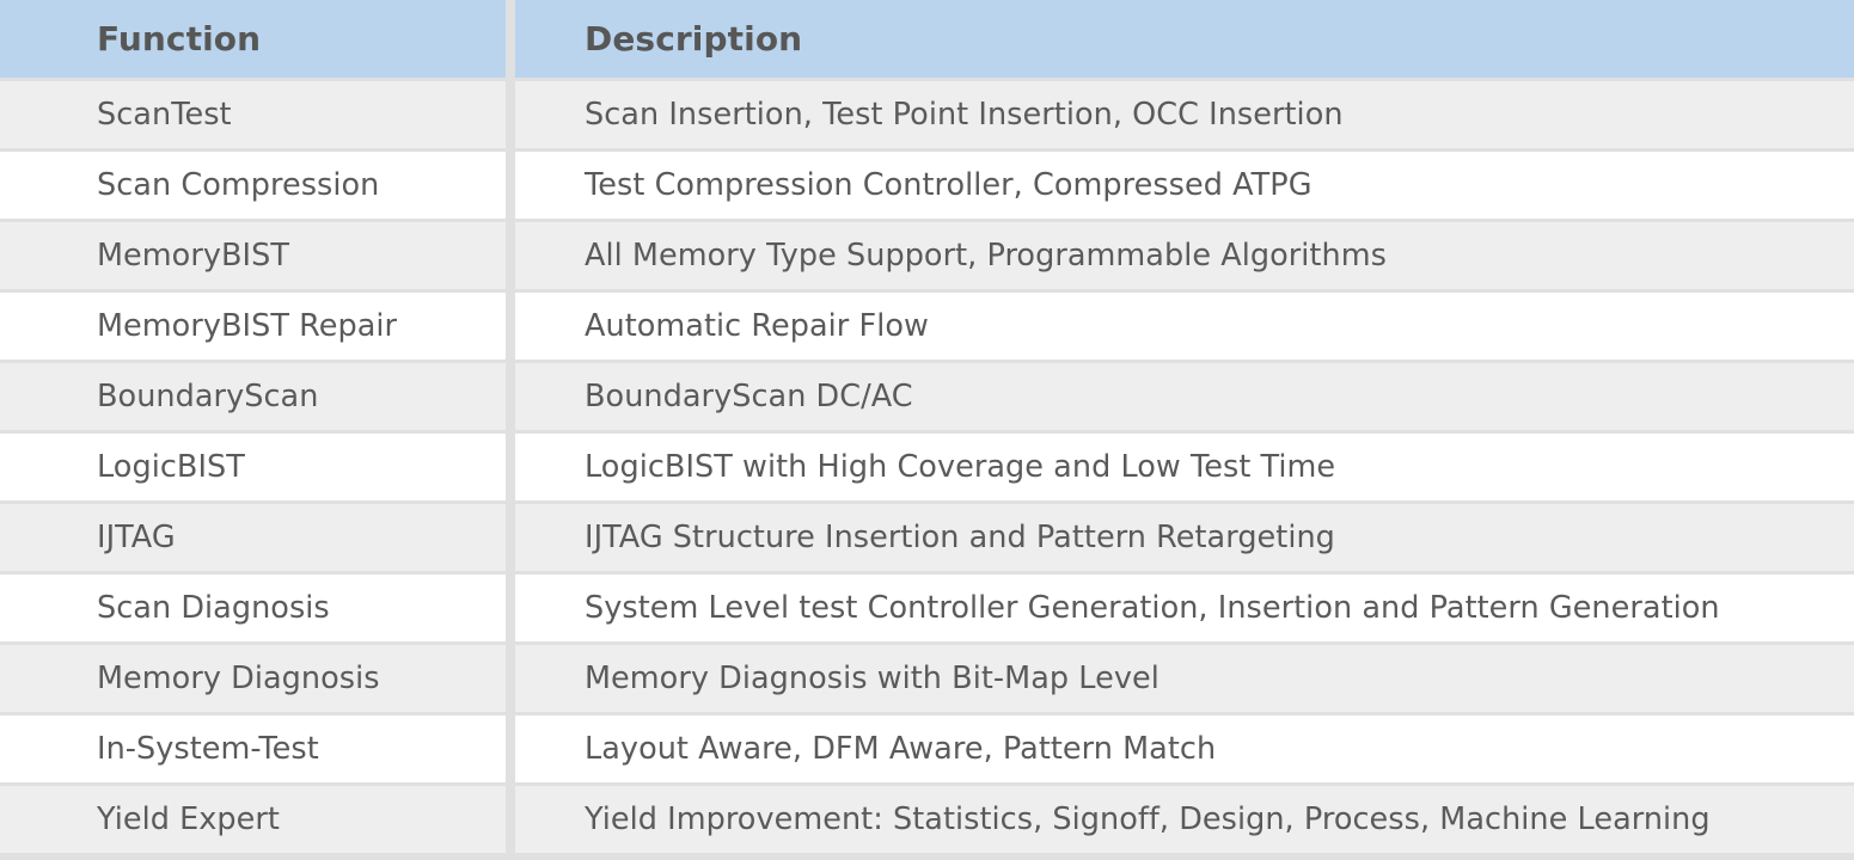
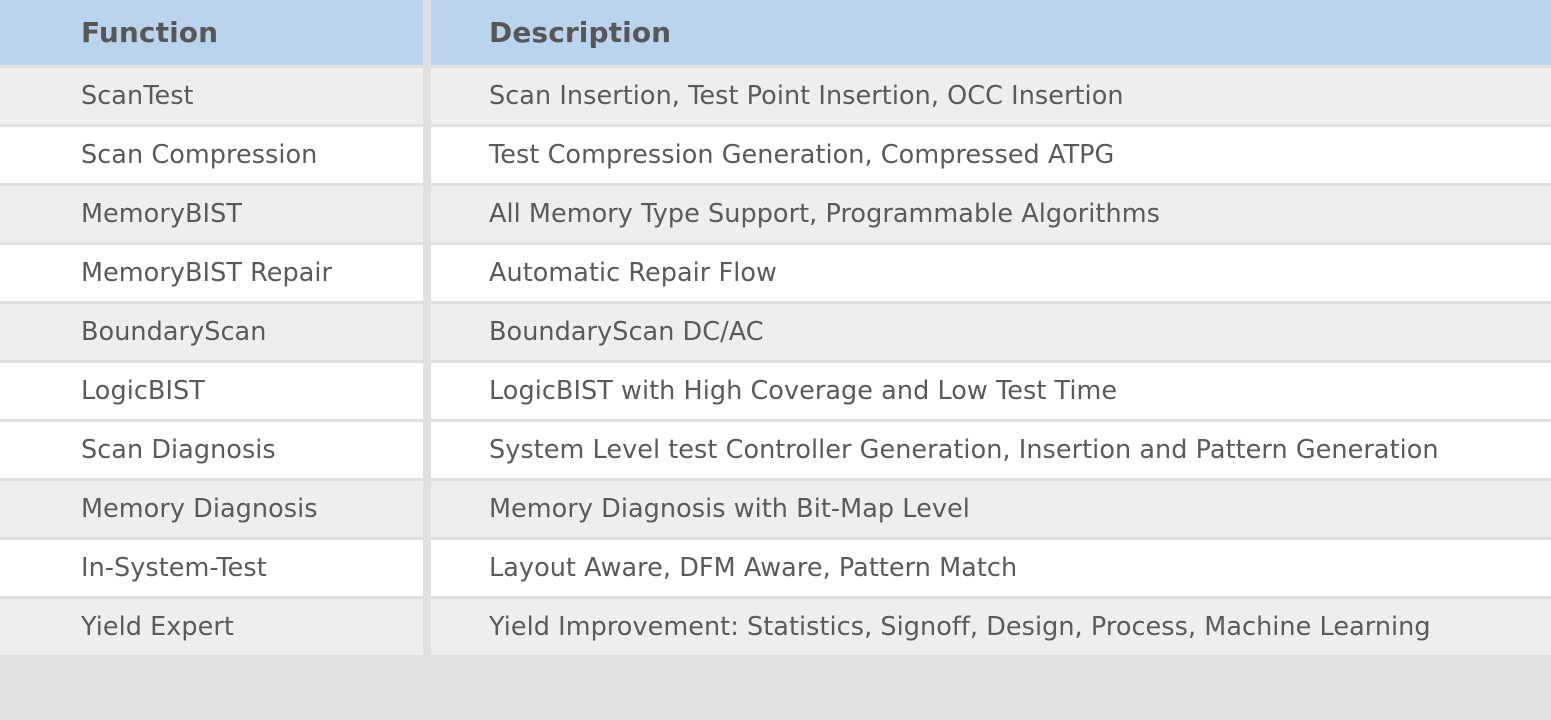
  Function	Description
  ScanTest	Scan Insertion, Test Point Insertion, OCC Insertion
- Scan Compression	Test Compression Controller, Compressed ATPG
+ Scan Compression	Test Compression Generation, Compressed ATPG
  MemoryBIST	All Memory Type Support, Programmable Algorithms
  MemoryBIST Repair	Automatic Repair Flow
  BoundaryScan	BoundaryScan DC/AC
  LogicBIST	LogicBIST with High Coverage and Low Test Time
- IJTAG	IJTAG Structure Insertion and Pattern Retargeting
  Scan Diagnosis	System Level test Controller Generation, Insertion and Pattern Generation
  Memory Diagnosis	Memory Diagnosis with Bit-Map Level
  In-System-Test	Layout Aware, DFM Aware, Pattern Match
  Yield Expert	Yield Improvement: Statistics, Signoff, Design, Process, Machine Learning
